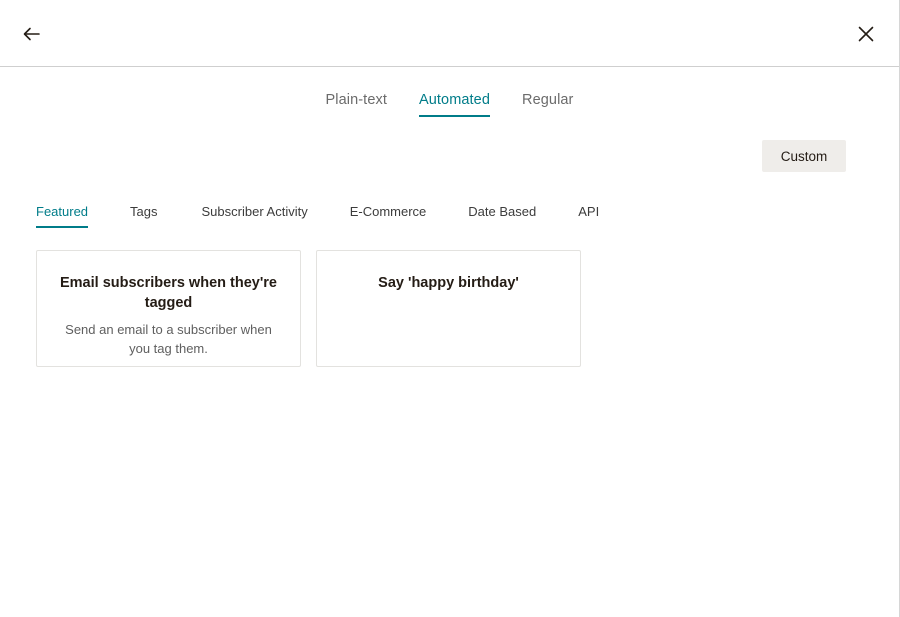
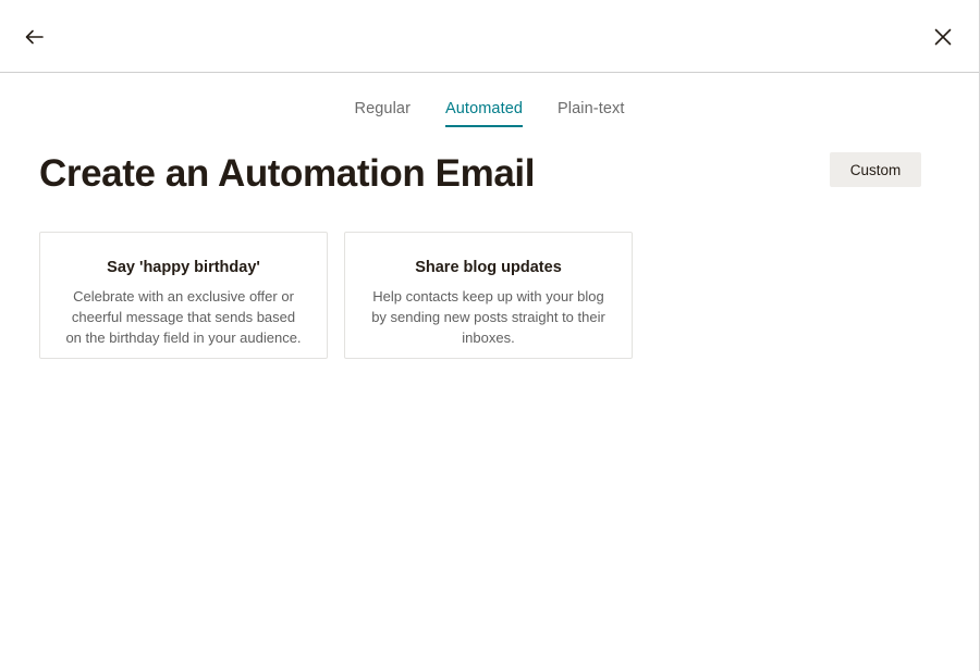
- Plain-text
+ Regular
  Automated
- Regular
+ Plain-text
+ Create an Automation Email
  Custom
- Featured
- Tags
- Subscriber Activity
- E-Commerce
- Date Based
- API
- Email subscribers when they're tagged
- Send an email to a subscriber when you tag them.
  Say 'happy birthday'
+ Celebrate with an exclusive offer or cheerful message that sends based on the birthday field in your audience.
+ Share blog updates
+ Help contacts keep up with your blog by sending new posts straight to their inboxes.
